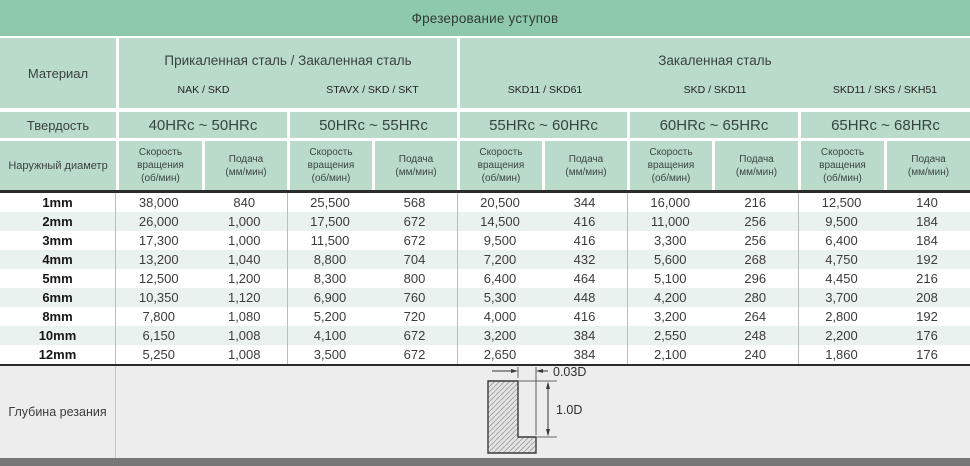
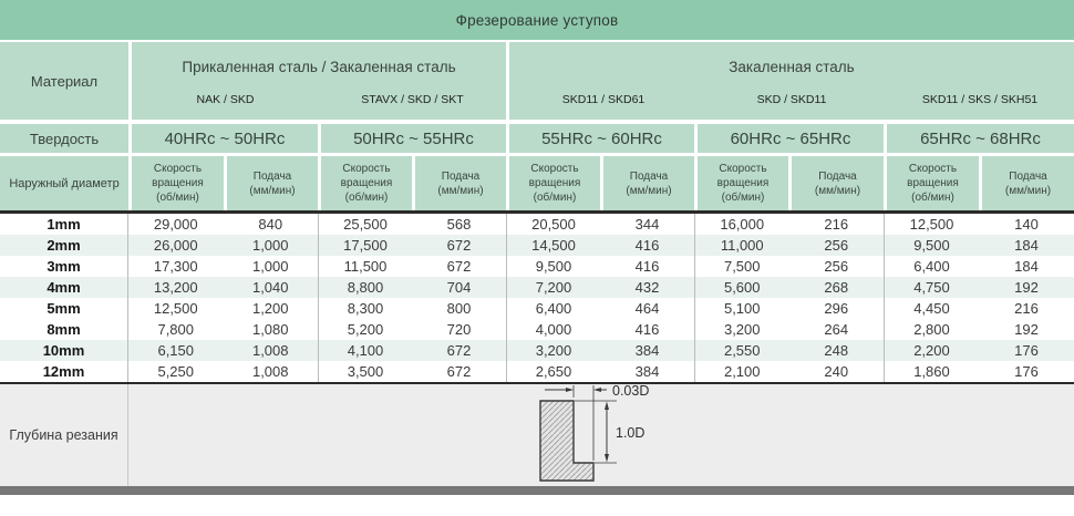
  Фрезерование уступов
  Материал
  Прикаленная сталь / Закаленная сталь
  Закаленная сталь
  NAK / SKD
  STAVX / SKD / SKT
  SKD11 / SKD61
  SKD / SKD11
  SKD11 / SKS / SKH51
  Твердость
  40HRc ~ 50HRc
  50HRc ~ 55HRc
  55HRc ~ 60HRc
  60HRc ~ 65HRc
  65HRc ~ 68HRc
  Наружный диаметр
  Скорость
  вращения
  (об/мин)
  Подача
  (мм/мин)
  Скорость
  вращения
  (об/мин)
  Подача
  (мм/мин)
  Скорость
  вращения
  (об/мин)
  Подача
  (мм/мин)
  Скорость
  вращения
  (об/мин)
  Подача
  (мм/мин)
  Скорость
  вращения
  (об/мин)
  Подача
  (мм/мин)
  1mm
- 38,000
+ 29,000
  840
  25,500
  568
  20,500
  344
  16,000
  216
  12,500
  140
  2mm
  26,000
  1,000
  17,500
  672
  14,500
  416
  11,000
  256
  9,500
  184
  3mm
  17,300
  1,000
  11,500
  672
  9,500
  416
- 3,300
+ 7,500
  256
  6,400
  184
  4mm
  13,200
  1,040
  8,800
  704
  7,200
  432
  5,600
  268
  4,750
  192
  5mm
  12,500
  1,200
  8,300
  800
  6,400
  464
  5,100
  296
  4,450
  216
- 6mm
- 10,350
- 1,120
- 6,900
- 760
- 5,300
- 448
- 4,200
- 280
- 3,700
- 208
  8mm
  7,800
  1,080
  5,200
  720
  4,000
  416
  3,200
  264
  2,800
  192
  10mm
  6,150
  1,008
  4,100
  672
  3,200
  384
  2,550
  248
  2,200
  176
  12mm
  5,250
  1,008
  3,500
  672
  2,650
  384
  2,100
  240
  1,860
  176
  Глубина резания
  0.03D
  1.0D
